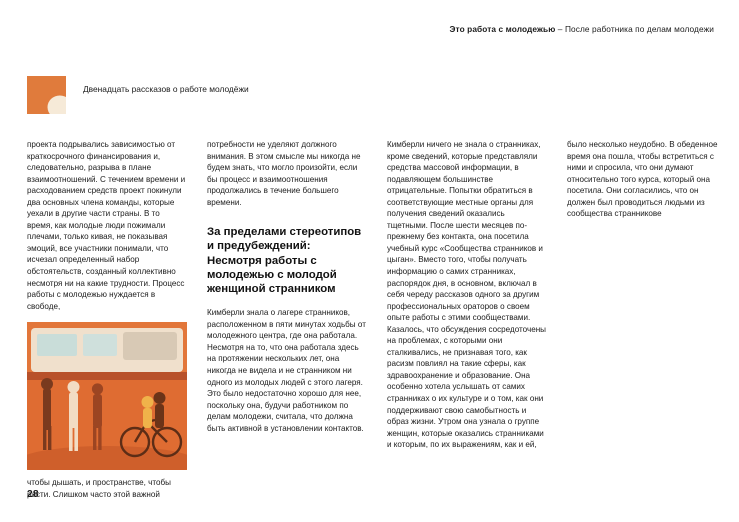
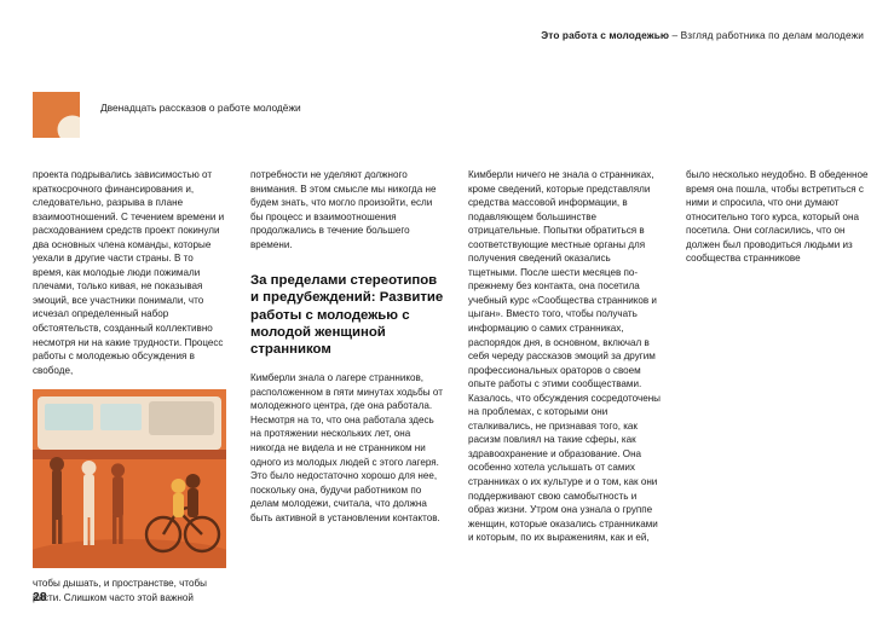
- Это работа с молодежью – После работника по делам молодежи
+ Это работа с молодежью – Взгляд работника по делам молодежи
  Двенадцать рассказов о работе молодёжи
- проекта подрывались зависимостью от краткосрочного финансирования и, следовательно, разрыва в плане взаимоотношений. С течением времени и расходованием средств проект покинули два основных члена команды, которые уехали в другие части страны. В то время, как молодые люди пожимали плечами, только кивая, не показывая эмоций, все участники понимали, что исчезал определенный набор обстоятельств, созданный коллективно несмотря ни на какие трудности. Процесс работы с молодежью нуждается в свободе,
+ проекта подрывались зависимостью от краткосрочного финансирования и, следовательно, разрыва в плане взаимоотношений. С течением времени и расходованием средств проект покинули два основных члена команды, которые уехали в другие части страны. В то время, как молодые люди пожимали плечами, только кивая, не показывая эмоций, все участники понимали, что исчезал определенный набор обстоятельств, созданный коллективно несмотря ни на какие трудности. Процесс работы с молодежью обсуждения в свободе,
  чтобы дышать, и пространстве, чтобы расти. Слишком часто этой важной
  потребности не уделяют должного внимания. В этом смысле мы никогда не будем знать, что могло произойти, если бы процесс и взаимоотношения продолжались в течение большего времени.
- За пределами стереотипов и предубеждений: Несмотря работы с молодежью с молодой женщиной странником
+ За пределами стереотипов и предубеждений: Развитие работы с молодежью с молодой женщиной странником
  Кимберли знала о лагере странников, расположенном в пяти минутах ходьбы от молодежного центра, где она работала. Несмотря на то, что она работала здесь на протяжении нескольких лет, она никогда не видела и не странником ни одного из молодых людей с этого лагеря. Это было недостаточно хорошо для нее, поскольку она, будучи работником по делам молодежи, считала, что должна быть активной в установлении контактов.
- Кимберли ничего не знала о странниках, кроме сведений, которые представляли средства массовой информации, в подавляющем большинстве отрицательные. Попытки обратиться в соответствующие местные органы для получения сведений оказались тщетными. После шести месяцев по-прежнему без контакта, она посетила учебный курс «Сообщества странников и цыган». Вместо того, чтобы получать информацию о самих странниках, распорядок дня, в основном, включал в себя череду рассказов одного за другим профессиональных ораторов о своем опыте работы с этими сообществами. Казалось, что обсуждения сосредоточены на проблемах, с которыми они сталкивались, не признавая того, как расизм повлиял на такие сферы, как здравоохранение и образование. Она особенно хотела услышать от самих странниках о их культуре и о том, как они поддерживают свою самобытность и образ жизни. Утром она узнала о группе женщин, которые оказались странниками и которым, по их выражениям, как и ей,
+ Кимберли ничего не знала о странниках, кроме сведений, которые представляли средства массовой информации, в подавляющем большинстве отрицательные. Попытки обратиться в соответствующие местные органы для получения сведений оказались тщетными. После шести месяцев по-прежнему без контакта, она посетила учебный курс «Сообщества странников и цыган». Вместо того, чтобы получать информацию о самих странниках, распорядок дня, в основном, включал в себя череду рассказов эмоций за другим профессиональных ораторов о своем опыте работы с этими сообществами. Казалось, что обсуждения сосредоточены на проблемах, с которыми они сталкивались, не признавая того, как расизм повлиял на такие сферы, как здравоохранение и образование. Она особенно хотела услышать от самих странниках о их культуре и о том, как они поддерживают свою самобытность и образ жизни. Утром она узнала о группе женщин, которые оказались странниками и которым, по их выражениям, как и ей,
  было несколько неудобно. В обеденное время она пошла, чтобы встретиться с ними и спросила, что они думают относительно того курса, который она посетила. Они согласились, что он должен был проводиться людьми из сообщества странникове
  28
